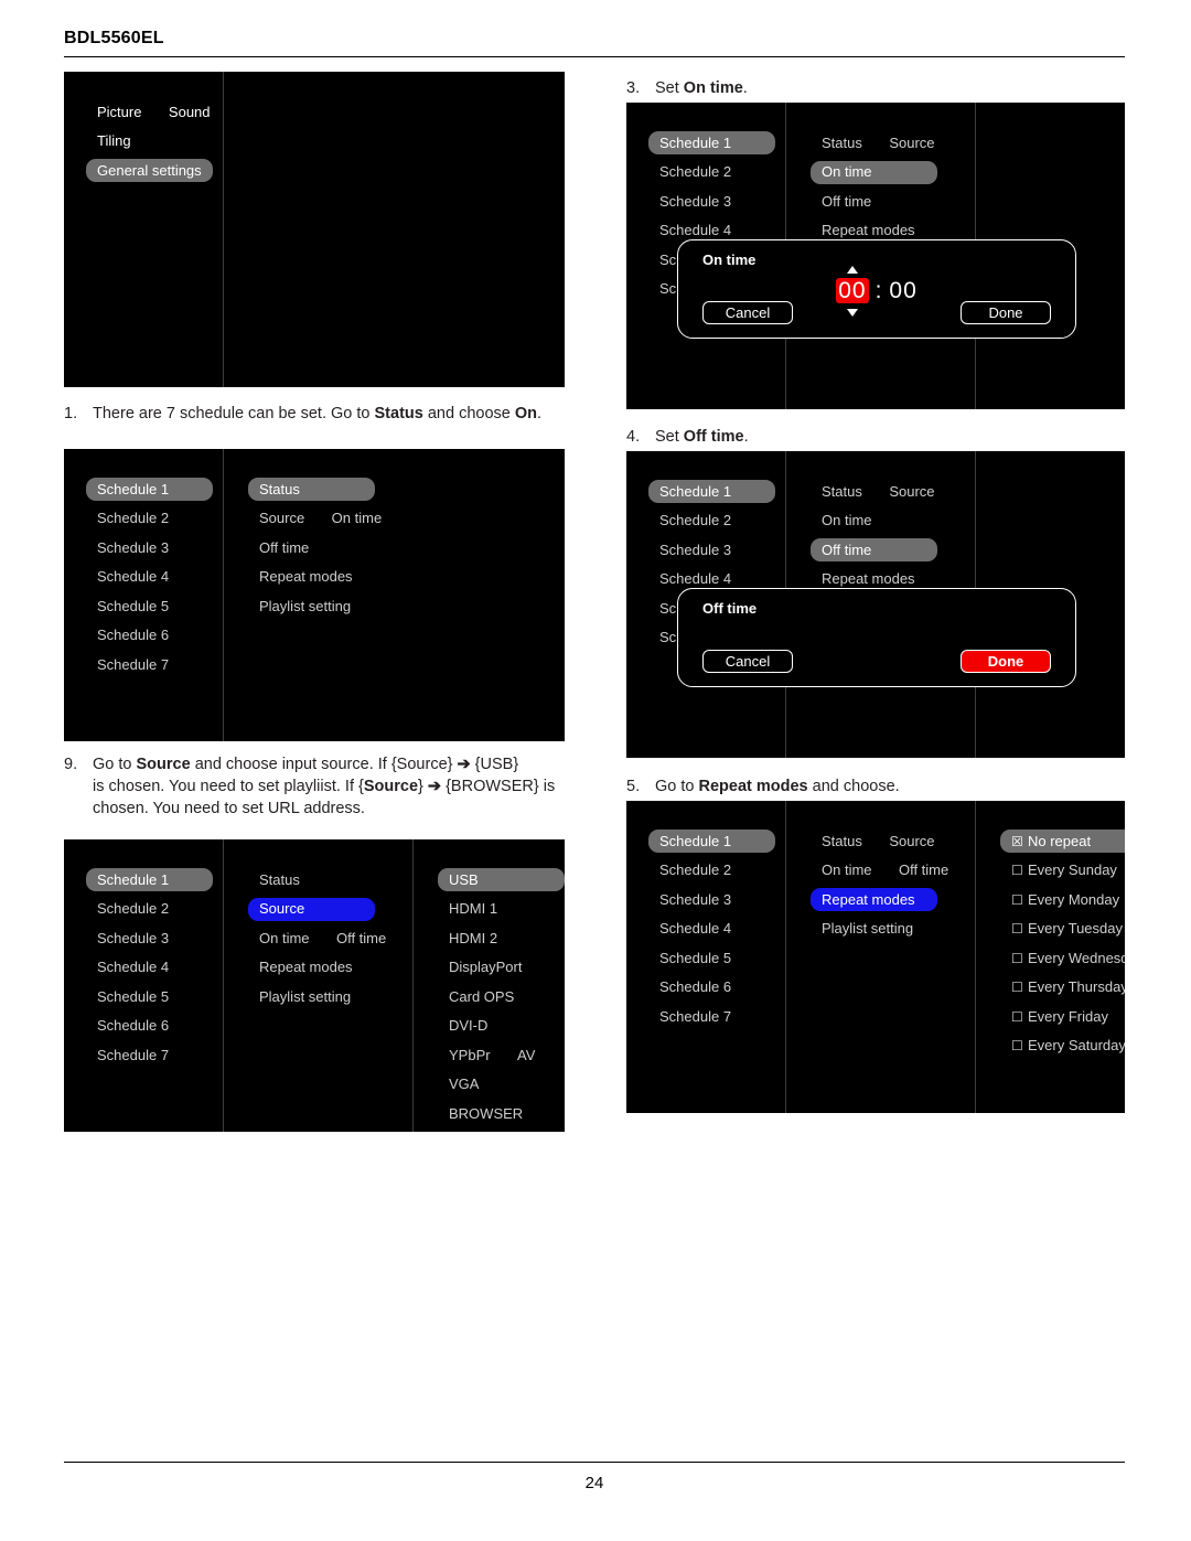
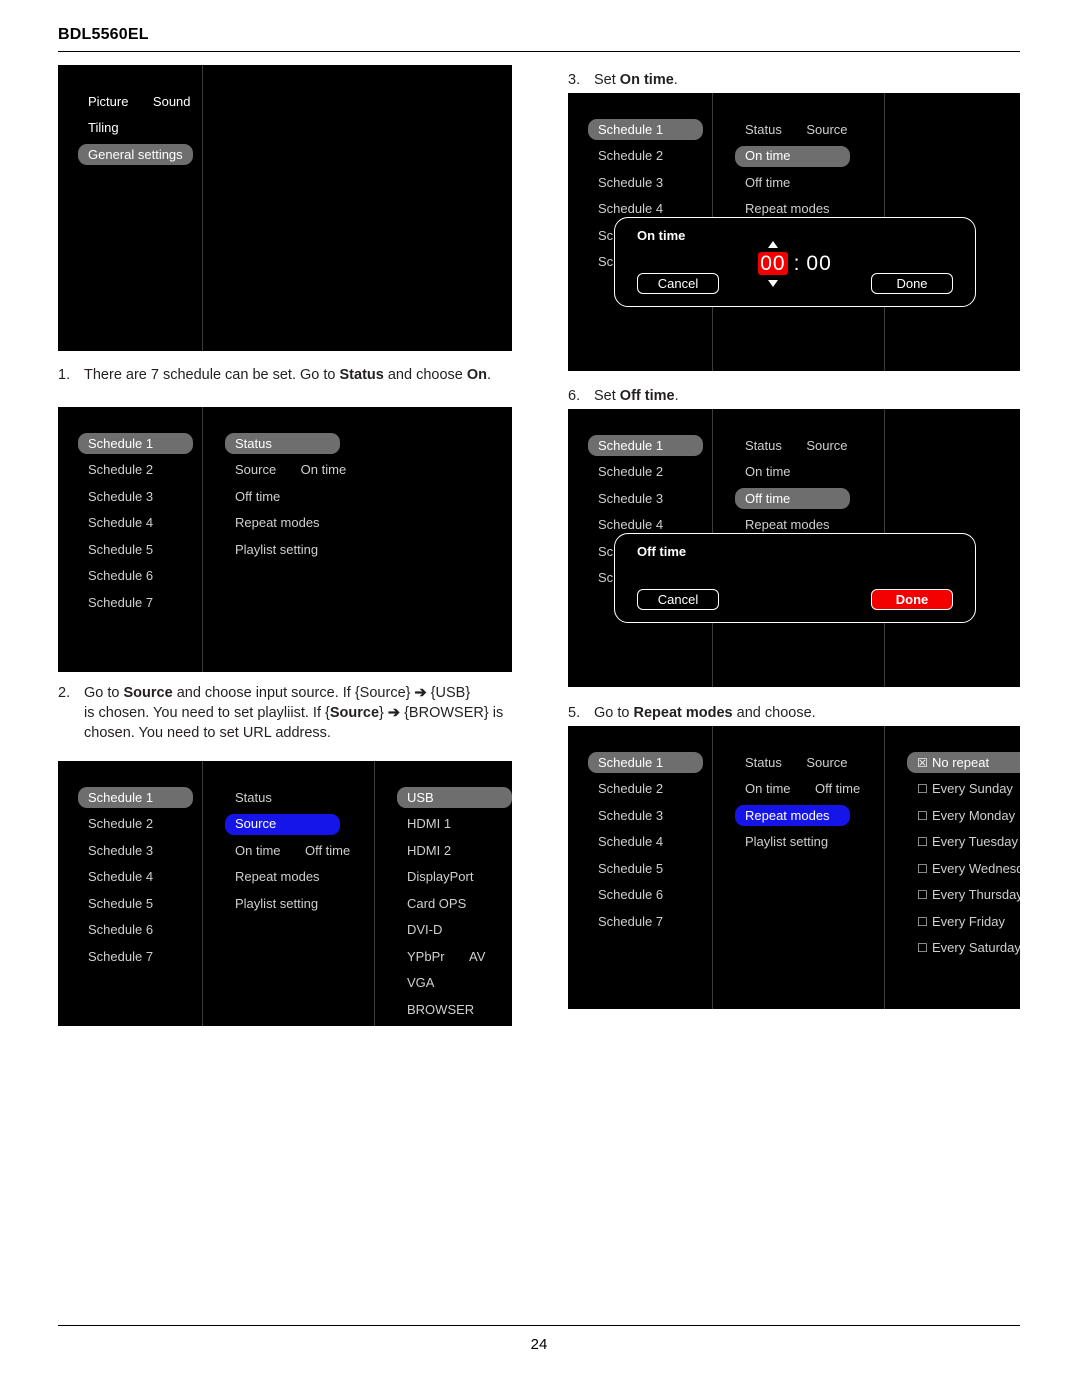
  BDL5560EL
  Picture Sound Tiling General settings
  1.
  There are 7 schedule can be set. Go to Status and choose On.
  Schedule 1 Schedule 2 Schedule 3 Schedule 4 Schedule 5 Schedule 6 Schedule 7
  Status Source On time Off time Repeat modes Playlist setting
- 9.
+ 2.
  Go to Source and choose input source. If {Source} ➔ {USB}
  is chosen. You need to set playliist. If {Source} ➔ {BROWSER} is
  chosen. You need to set URL address.
  Schedule 1 Schedule 2 Schedule 3 Schedule 4 Schedule 5 Schedule 6 Schedule 7
  Status Source On time Off time Repeat modes Playlist setting
  USB HDMI 1 HDMI 2 DisplayPort Card OPS DVI-D YPbPr AV VGA BROWSER
  3.
  Set On time.
  Schedule 1 Schedule 2 Schedule 3 Schedule 4 Sc Sc
  Status Source On time Off time Repeat modes
  On time
  00 : 00
  Cancel
  Done
- 4.
+ 6.
  Set Off time.
  Schedule 1 Schedule 2 Schedule 3 Schedule 4 Sc Sc
  Status Source On time Off time Repeat modes
  Off time
  Cancel
  Done
  5.
  Go to Repeat modes and choose.
  Schedule 1 Schedule 2 Schedule 3 Schedule 4 Schedule 5 Schedule 6 Schedule 7
  Status Source On time Off time Repeat modes Playlist setting
  ☒ No repeat ☐ Every Sunday ☐ Every Monday ☐ Every Tuesday ☐ Every Wednesd ☐ Every Thursday ☐ Every Friday ☐ Every Saturday
  24
